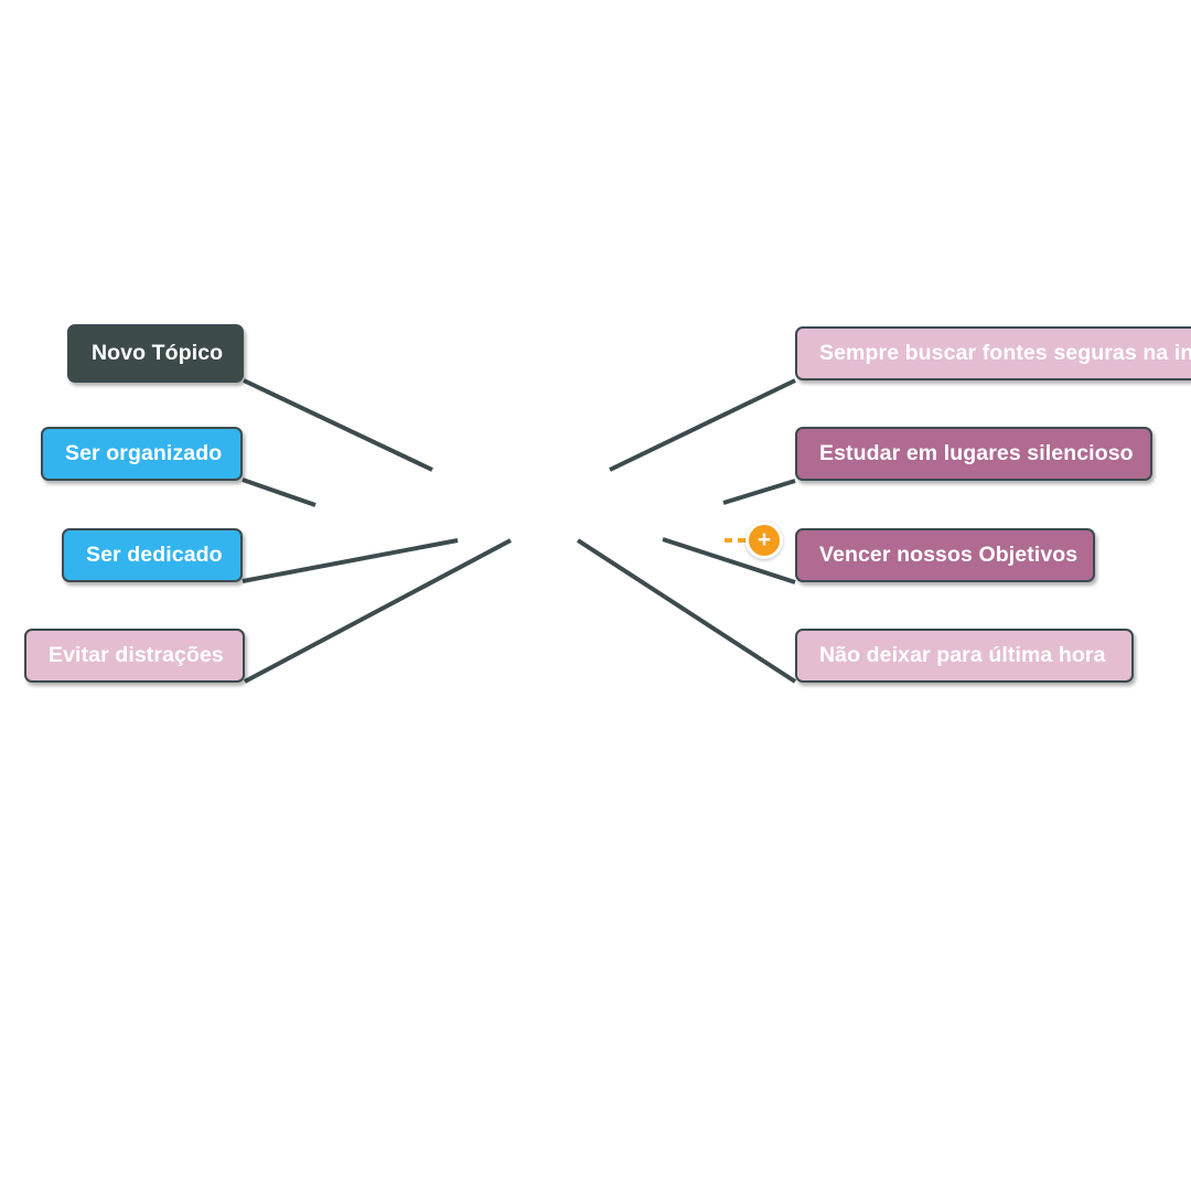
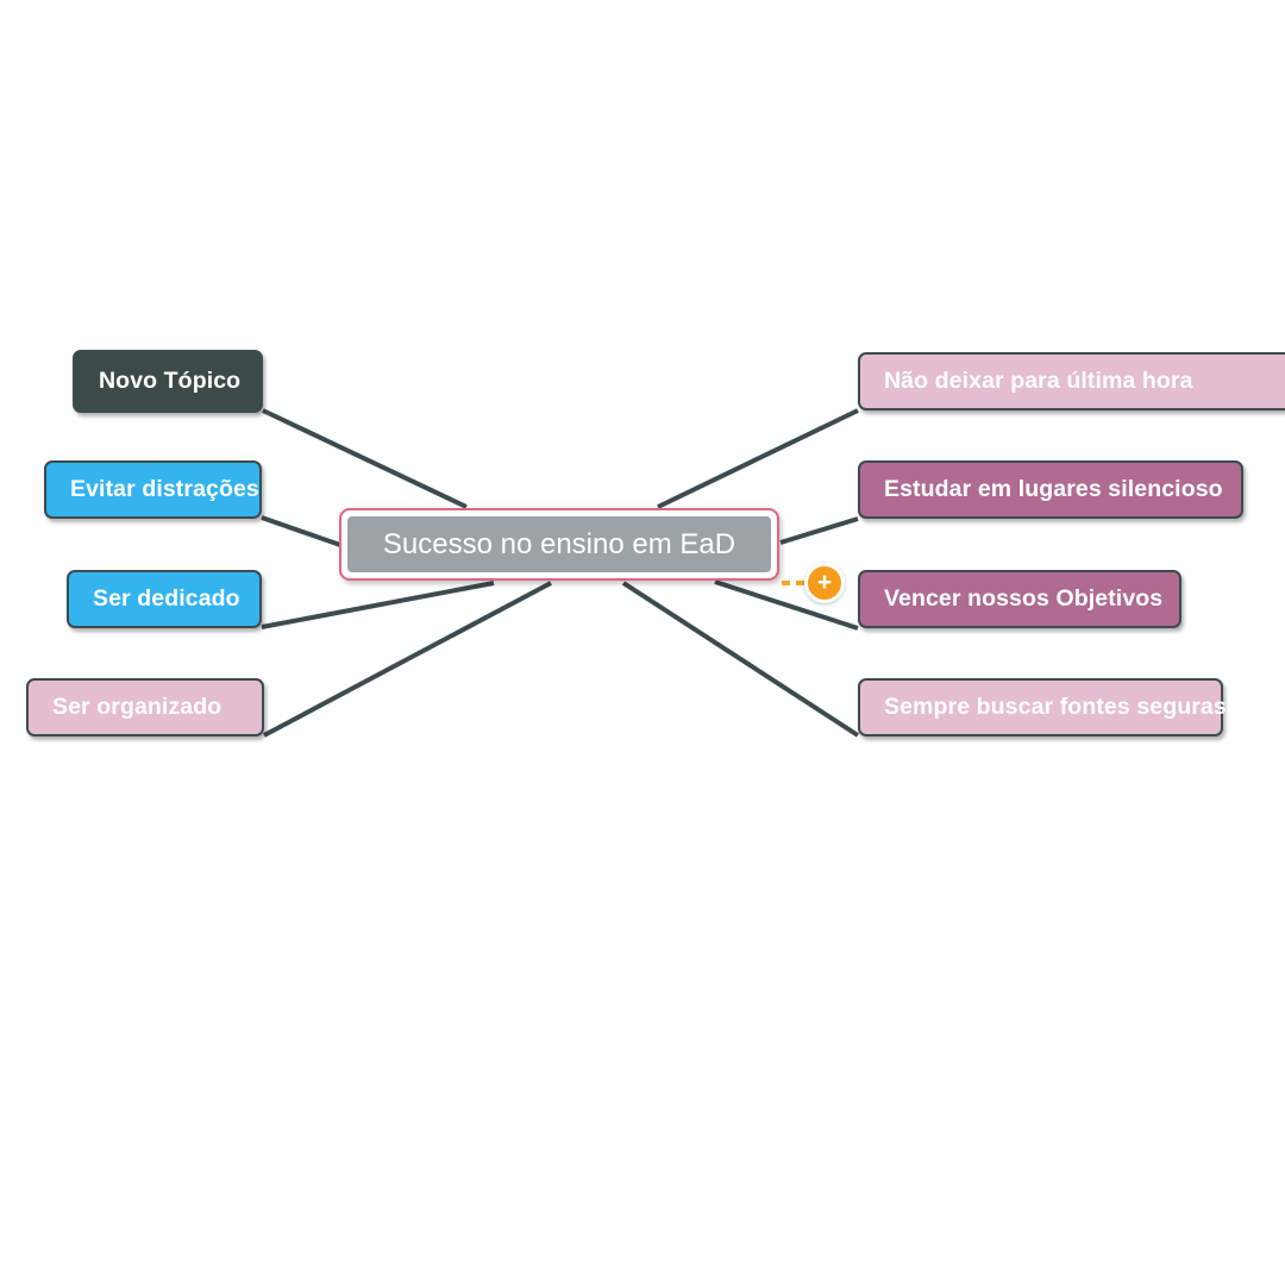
  Novo Tópico
- Ser organizado
+ Evitar distrações
  Ser dedicado
- Evitar distrações
+ Ser organizado
- Sempre buscar fontes seguras na in
+ Não deixar para última hora
  Estudar em lugares silencioso
  Vencer nossos Objetivos
- Não deixar para última hora
+ Sempre buscar fontes seguras na in
+ Sucesso no ensino em EaD
  +
